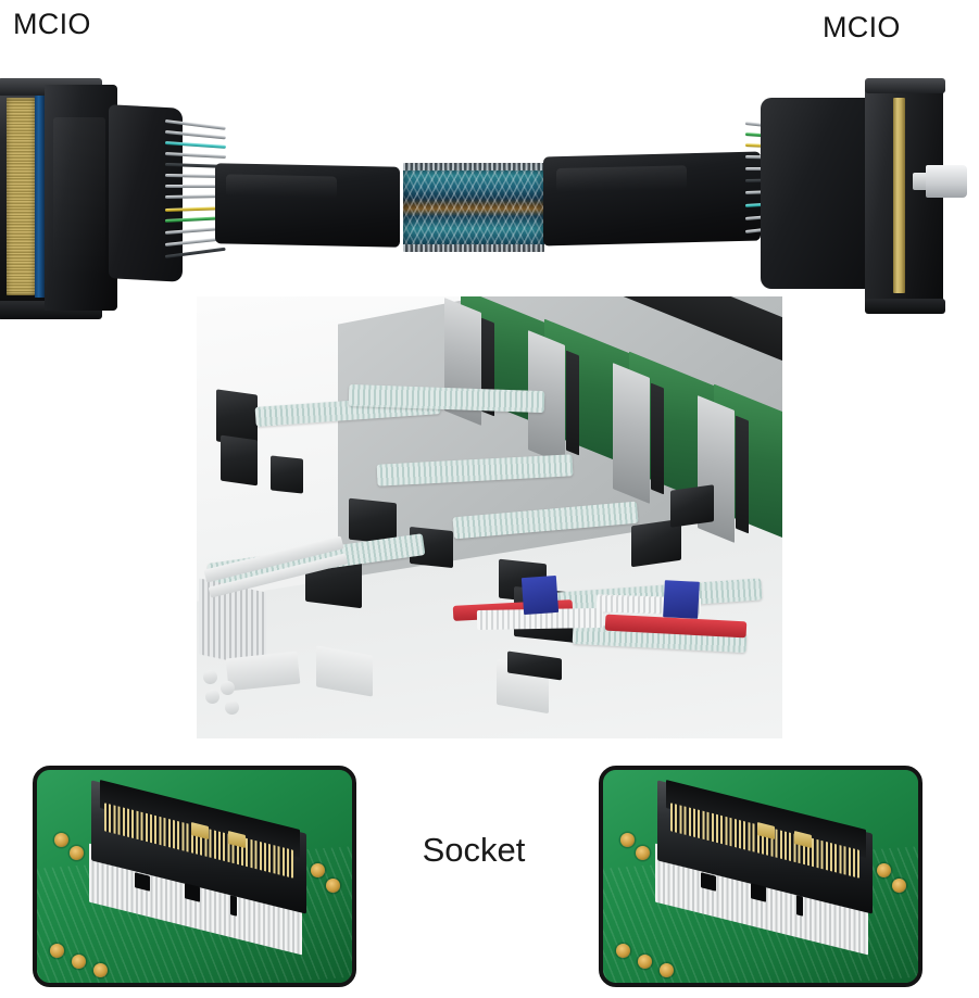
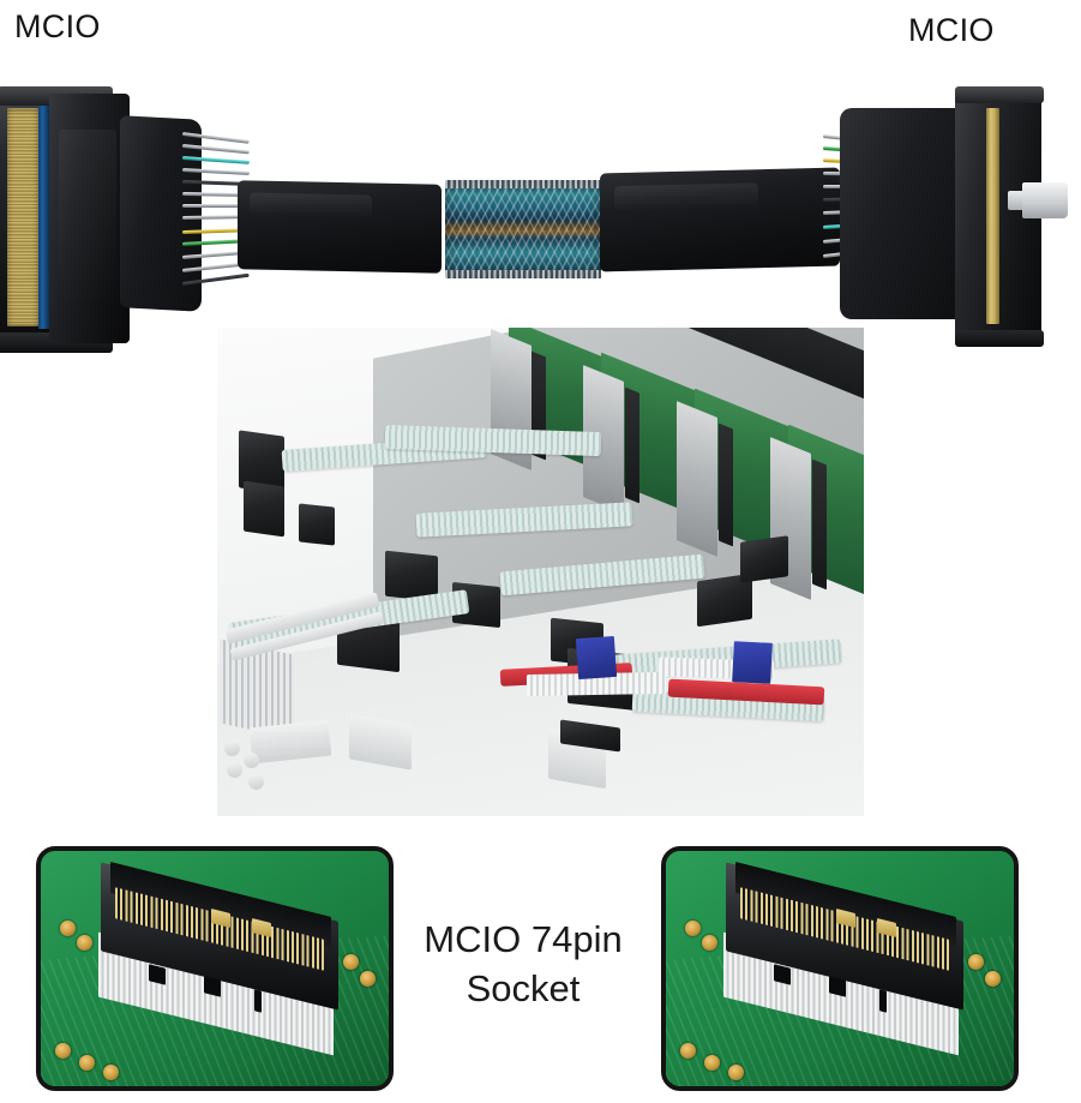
  MCIO
  MCIO
+ MCIO 74pin
  Socket
